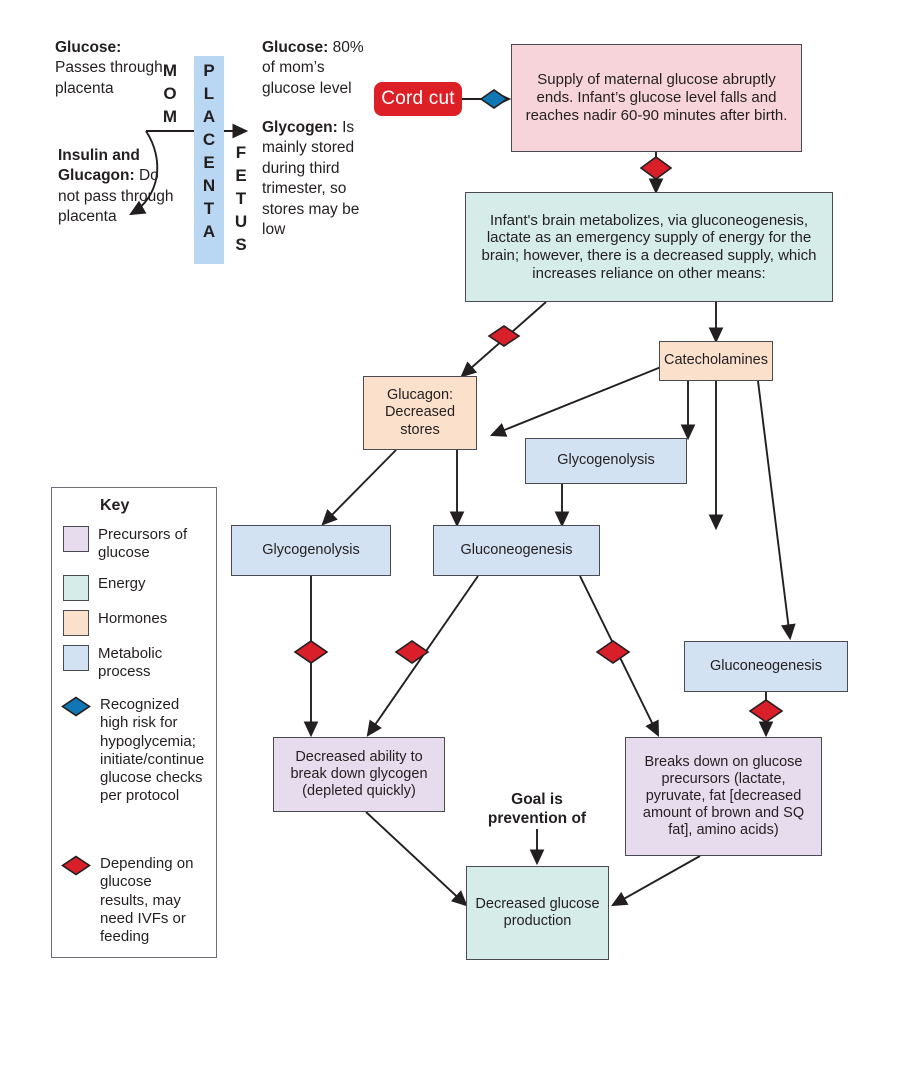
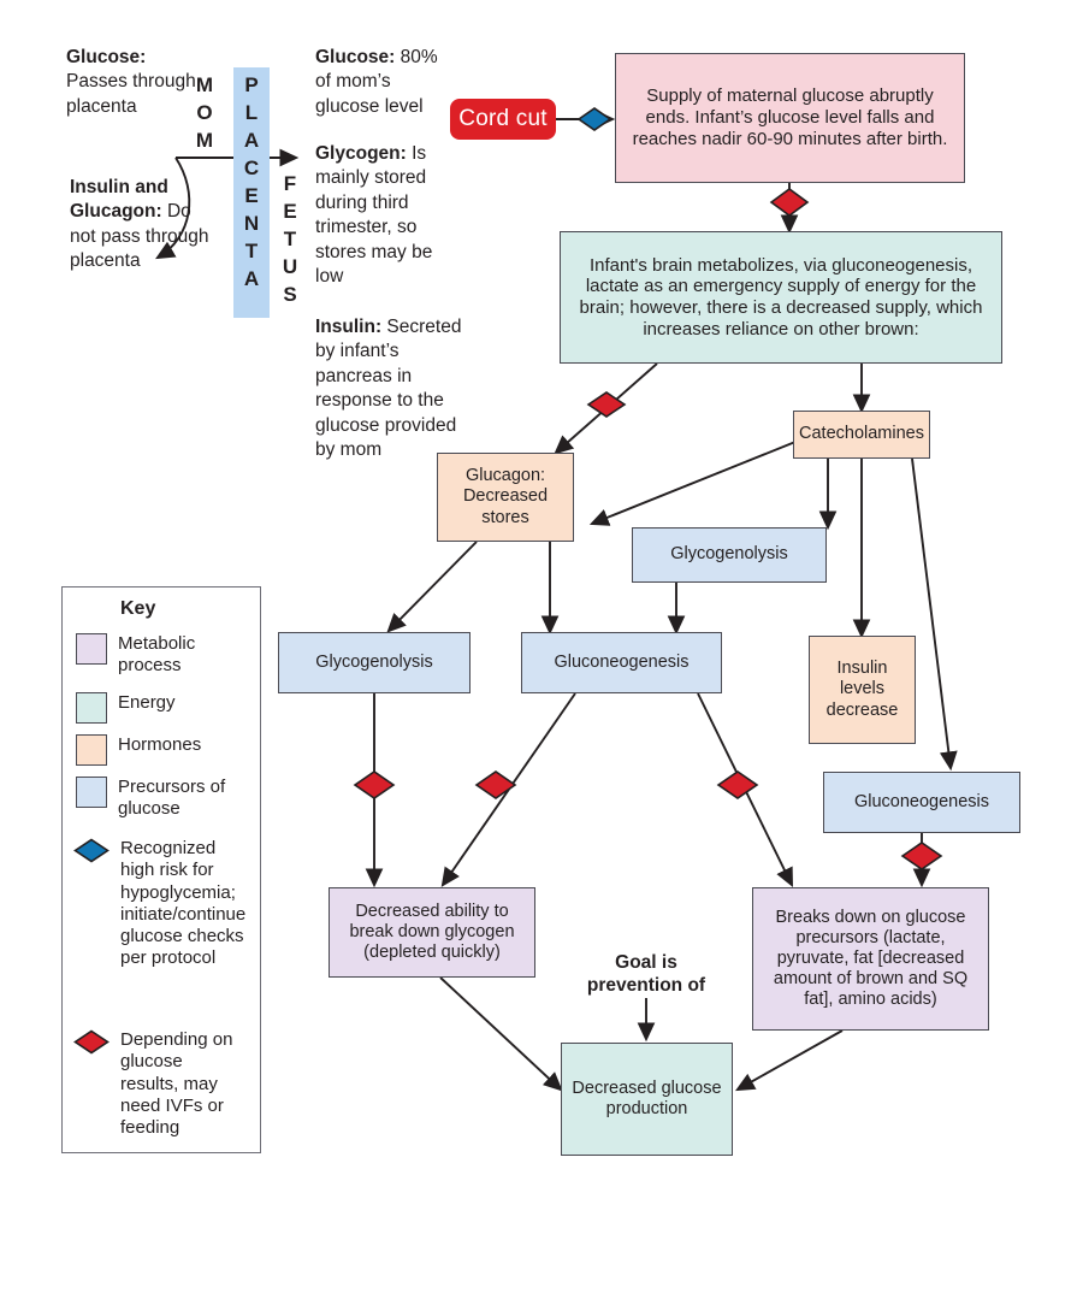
  Glucose: Passes through placenta
  Insulin and Glucagon: Do not pass through placenta
  M
  O
  M
  P
  L
  A
  C
  E
  N
  T
  A
  F
  E
  T
  U
  S
  Glucose: 80% of mom’s glucose level
  Glycogen: Is mainly stored during third trimester, so stores may be low
+ Insulin: Secreted by infant’s pancreas in response to the glucose provided by mom
  Cord cut
  Supply of maternal glucose abruptly ends. Infant’s glucose level falls and reaches nadir 60-90 minutes after birth.
- Infant's brain metabolizes, via gluconeogenesis, lactate as an emergency supply of energy for the brain; however, there is a decreased supply, which increases reliance on other means:
+ Infant's brain metabolizes, via gluconeogenesis, lactate as an emergency supply of energy for the brain; however, there is a decreased supply, which increases reliance on other brown:
  Glucagon: Decreased stores
  Catecholamines
  Glycogenolysis
+ Insulin levels decrease
  Glycogenolysis
  Gluconeogenesis
  Gluconeogenesis
  Decreased ability to break down glycogen (depleted quickly)
  Breaks down on glucose precursors (lactate, pyruvate, fat [decreased amount of brown and SQ fat], amino acids)
  Decreased glucose production
  Goal is prevention of
  Key
- Precursors of glucose
+ Metabolic process
  Energy
  Hormones
- Metabolic process
+ Precursors of glucose
  Recognized high risk for hypoglycemia; initiate/continue glucose checks per protocol
  Depending on glucose results, may need IVFs or feeding
